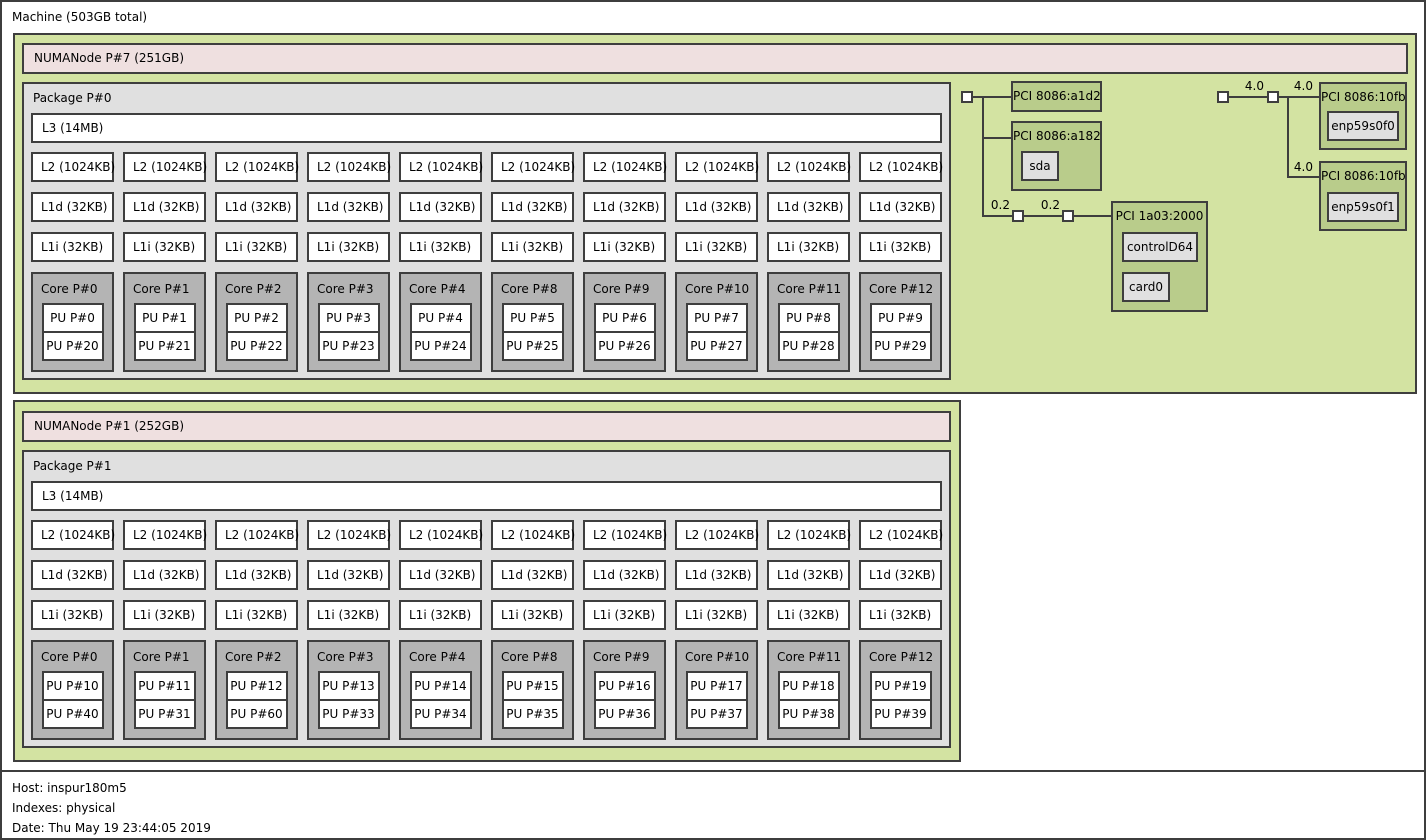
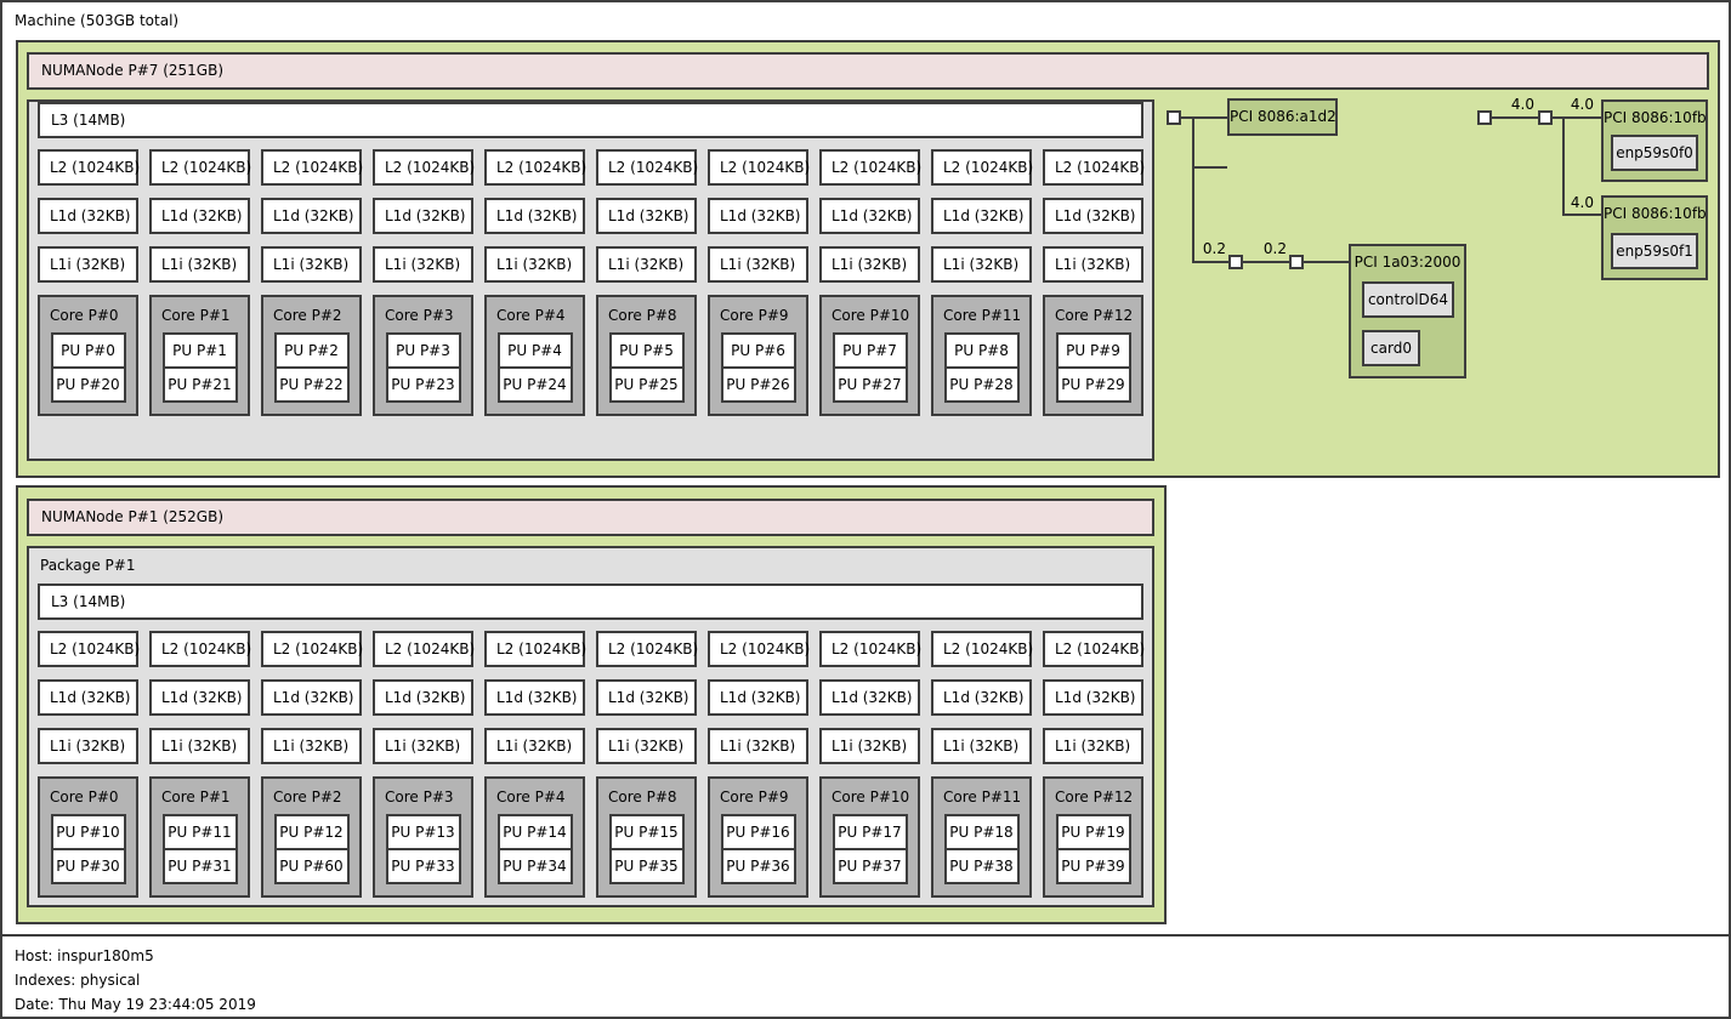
  Machine (503GB total)
  NUMANode P#7 (251GB)
- Package P#0
  L3 (14MB)
  L2 (1024KB)
  L1d (32KB)
  L1i (32KB)
  Core P#0
  PU P#0
  PU P#20
  L2 (1024KB)
  L1d (32KB)
  L1i (32KB)
  Core P#1
  PU P#1
  PU P#21
  L2 (1024KB)
  L1d (32KB)
  L1i (32KB)
  Core P#2
  PU P#2
  PU P#22
  L2 (1024KB)
  L1d (32KB)
  L1i (32KB)
  Core P#3
  PU P#3
  PU P#23
  L2 (1024KB)
  L1d (32KB)
  L1i (32KB)
  Core P#4
  PU P#4
  PU P#24
  L2 (1024KB)
  L1d (32KB)
  L1i (32KB)
  Core P#8
  PU P#5
  PU P#25
  L2 (1024KB)
  L1d (32KB)
  L1i (32KB)
  Core P#9
  PU P#6
  PU P#26
  L2 (1024KB)
  L1d (32KB)
  L1i (32KB)
  Core P#10
  PU P#7
  PU P#27
  L2 (1024KB)
  L1d (32KB)
  L1i (32KB)
  Core P#11
  PU P#8
  PU P#28
  L2 (1024KB)
  L1d (32KB)
  L1i (32KB)
  Core P#12
  PU P#9
  PU P#29
  0.2
  0.2
  PCI 8086:a1d2
- PCI 8086:a182
- sda
  PCI 1a03:2000
  controlD64
  card0
  4.0
  4.0
  4.0
  PCI 8086:10fb
  enp59s0f0
  PCI 8086:10fb
  enp59s0f1
  NUMANode P#1 (252GB)
  Package P#1
  L3 (14MB)
  L2 (1024KB)
  L1d (32KB)
  L1i (32KB)
  Core P#0
  PU P#10
- PU P#40
+ PU P#30
  L2 (1024KB)
  L1d (32KB)
  L1i (32KB)
  Core P#1
  PU P#11
  PU P#31
  L2 (1024KB)
  L1d (32KB)
  L1i (32KB)
  Core P#2
  PU P#12
  PU P#60
  L2 (1024KB)
  L1d (32KB)
  L1i (32KB)
  Core P#3
  PU P#13
  PU P#33
  L2 (1024KB)
  L1d (32KB)
  L1i (32KB)
  Core P#4
  PU P#14
  PU P#34
  L2 (1024KB)
  L1d (32KB)
  L1i (32KB)
  Core P#8
  PU P#15
  PU P#35
  L2 (1024KB)
  L1d (32KB)
  L1i (32KB)
  Core P#9
  PU P#16
  PU P#36
  L2 (1024KB)
  L1d (32KB)
  L1i (32KB)
  Core P#10
  PU P#17
  PU P#37
  L2 (1024KB)
  L1d (32KB)
  L1i (32KB)
  Core P#11
  PU P#18
  PU P#38
  L2 (1024KB)
  L1d (32KB)
  L1i (32KB)
  Core P#12
  PU P#19
  PU P#39
  Host: inspur180m5
  Indexes: physical
  Date: Thu May 19 23:44:05 2019
